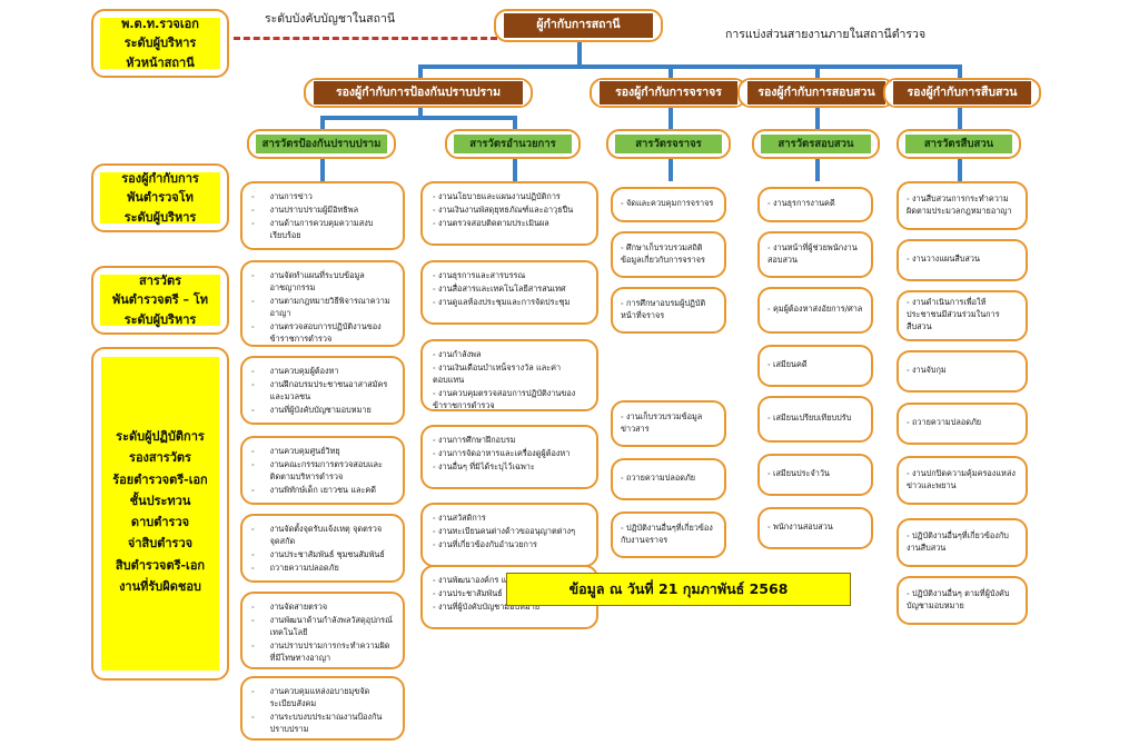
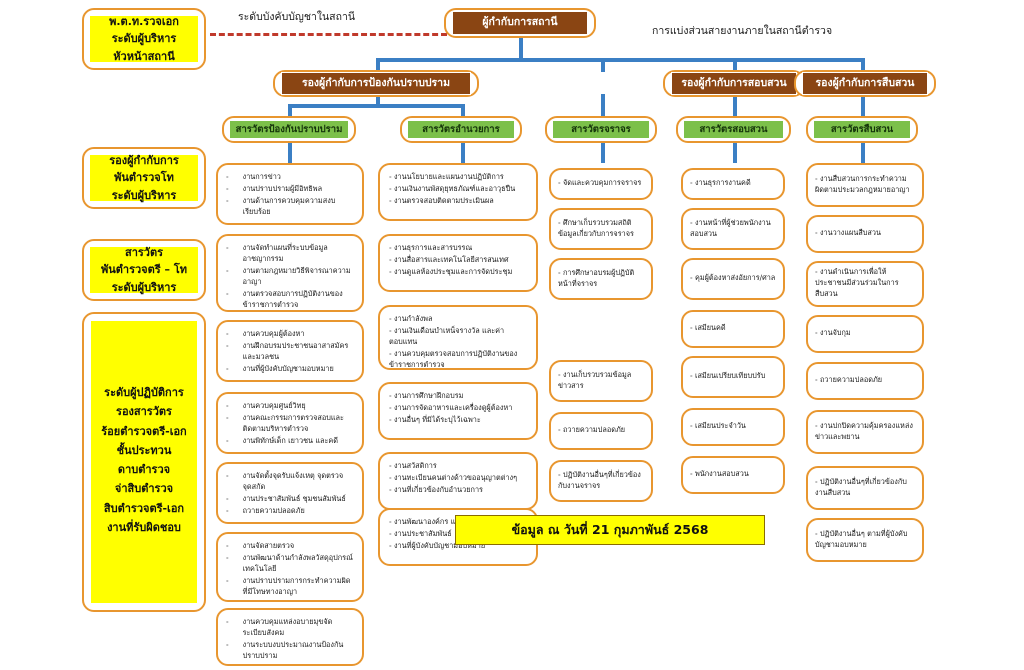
  ระดับบังคับบัญชาในสถานี
  การแบ่งส่วนสายงานภายในสถานีตำรวจ
  ผู้กำกับการสถานี
  รองผู้กำกับการป้องกันปราบปราม
- รองผู้กำกับการจราจร
  รองผู้กำกับการสอบสวน
  รองผู้กำกับการสืบสวน
  พ.ต.ท.รวจเอก
  ระดับผู้บริหาร
  หัวหน้าสถานี
  รองผู้กำกับการ
  พันตำรวจโท
  ระดับผู้บริหาร
  สารวัตร
  พันตำรวจตรี – โท
  ระดับผู้บริหาร
  ระดับผู้ปฏิบัติการ
  รองสารวัตร
  ร้อยตำรวจตรี-เอก
  ชั้นประทวน
  ดาบตำรวจ
  จ่าสิบตำรวจ
  สิบตำรวจตรี-เอก
  งานที่รับผิดชอบ
  สารวัตรป้องกันปราบปราม
  สารวัตรอำนวยการ
  สารวัตรจราจร
  สารวัตรสอบสวน
  สารวัตรสืบสวน
  -
  งานการข่าว
  -
  งานปราบปรามผู้มีอิทธิพล
  -
  งานด้านการควบคุมความสงบเรียบร้อย
  -
  งานจัดทำแผนที่ระบบข้อมูลอาชญากรรม
  -
  งานตามกฎหมายวิธีพิจารณาความอาญา
  -
  งานตรวจสอบการปฏิบัติงานของข้าราชการตำรวจ
  -
  งานควบคุมผู้ต้องหา
  -
  งานฝึกอบรมประชาชนอาสาสมัครและมวลชน
  -
  งานที่ผู้บังคับบัญชามอบหมาย
  -
  งานควบคุมศูนย์วิทยุ
  -
  งานคณะกรรมการตรวจสอบและติดตามบริหารตำรวจ
  -
  งานพิทักษ์เด็ก เยาวชน และคดี
  -
  งานจัดตั้งจุดรับแจ้งเหตุ จุดตรวจ จุดสกัด
  -
  งานประชาสัมพันธ์ ชุมชนสัมพันธ์
  -
  ถวายความปลอดภัย
  -
  งานจัดสายตรวจ
  -
  งานพัฒนาด้านกำลังพลวัสดุอุปกรณ์เทคโนโลยี
  -
  งานปราบปรามการกระทำความผิดที่มีโทษทางอาญา
  -
  งานควบคุมแหล่งอบายมุขจัดระเบียบสังคม
  -
  งานระบบงบประมาณงานป้องกันปราบปราม
  งานนโยบายและแผนงานปฏิบัติการ
  งานเงินงานพัสดุยุทธภัณฑ์และอาวุธปืน
  งานตรวจสอบติดตามประเมินผล
  งานธุรการและสารบรรณ
  งานสื่อสารและเทคโนโลยีสารสนเทศ
  งานดูแลห้องประชุมและการจัดประชุม
  งานกำลังพล
  งานเงินเดือนบำเหน็จรางวัล และค่าตอบแทน
  งานควบคุมตรวจสอบการปฏิบัติงานของข้าราชการตำรวจ
  งานการศึกษาฝึกอบรม
  งานการจัดอาหารและเครื่องดูผู้ต้องหา
  งานอื่นๆ ที่มิได้ระบุไว้เฉพาะ
  งานสวัสดิการ
  งานทะเบียนคนต่างด้าวขออนุญาตต่างๆ
  งานที่เกี่ยวข้องกับอำนวยการ
  งานประชาสัมพันธ์
  งานที่ผู้บังคับบัญชามอบหมาย
  จัดและควบคุมการจราจร
  ศึกษาเก็บรวบรวมสถิติข้อมูลเกี่ยวกับการจราจร
  การศึกษาอบรมผู้ปฏิบัติหน้าที่จราจร
  งานเก็บรวบรวมข้อมูลข่าวสาร
  ถวายความปลอดภัย
  ปฏิบัติงานอื่นๆที่เกี่ยวข้องกับงานจราจร
  งานธุรการงานคดี
  งานหน้าที่ผู้ช่วยพนักงานสอบสวน
  คุมผู้ต้องหาส่งอัยการ/ศาล
  เสมียนคดี
  เสมียนเปรียบเทียบปรับ
  เสมียนประจำวัน
  พนักงานสอบสวน
  งานสืบสวนการกระทำความผิดตามประมวลกฎหมายอาญา
  งานวางแผนสืบสวน
  งานดำเนินการเพื่อให้ประชาชนมีส่วนร่วมในการสืบสวน
  งานจับกุม
  ถวายความปลอดภัย
  งานปกปิดความคุ้มครองแหล่งข่าวและพยาน
  ปฏิบัติงานอื่นๆที่เกี่ยวข้องกับงานสืบสวน
  ปฏิบัติงานอื่นๆ ตามที่ผู้บังคับบัญชามอบหมาย
  ข้อมูล ณ วันที่ 21 กุมภาพันธ์ 2568
